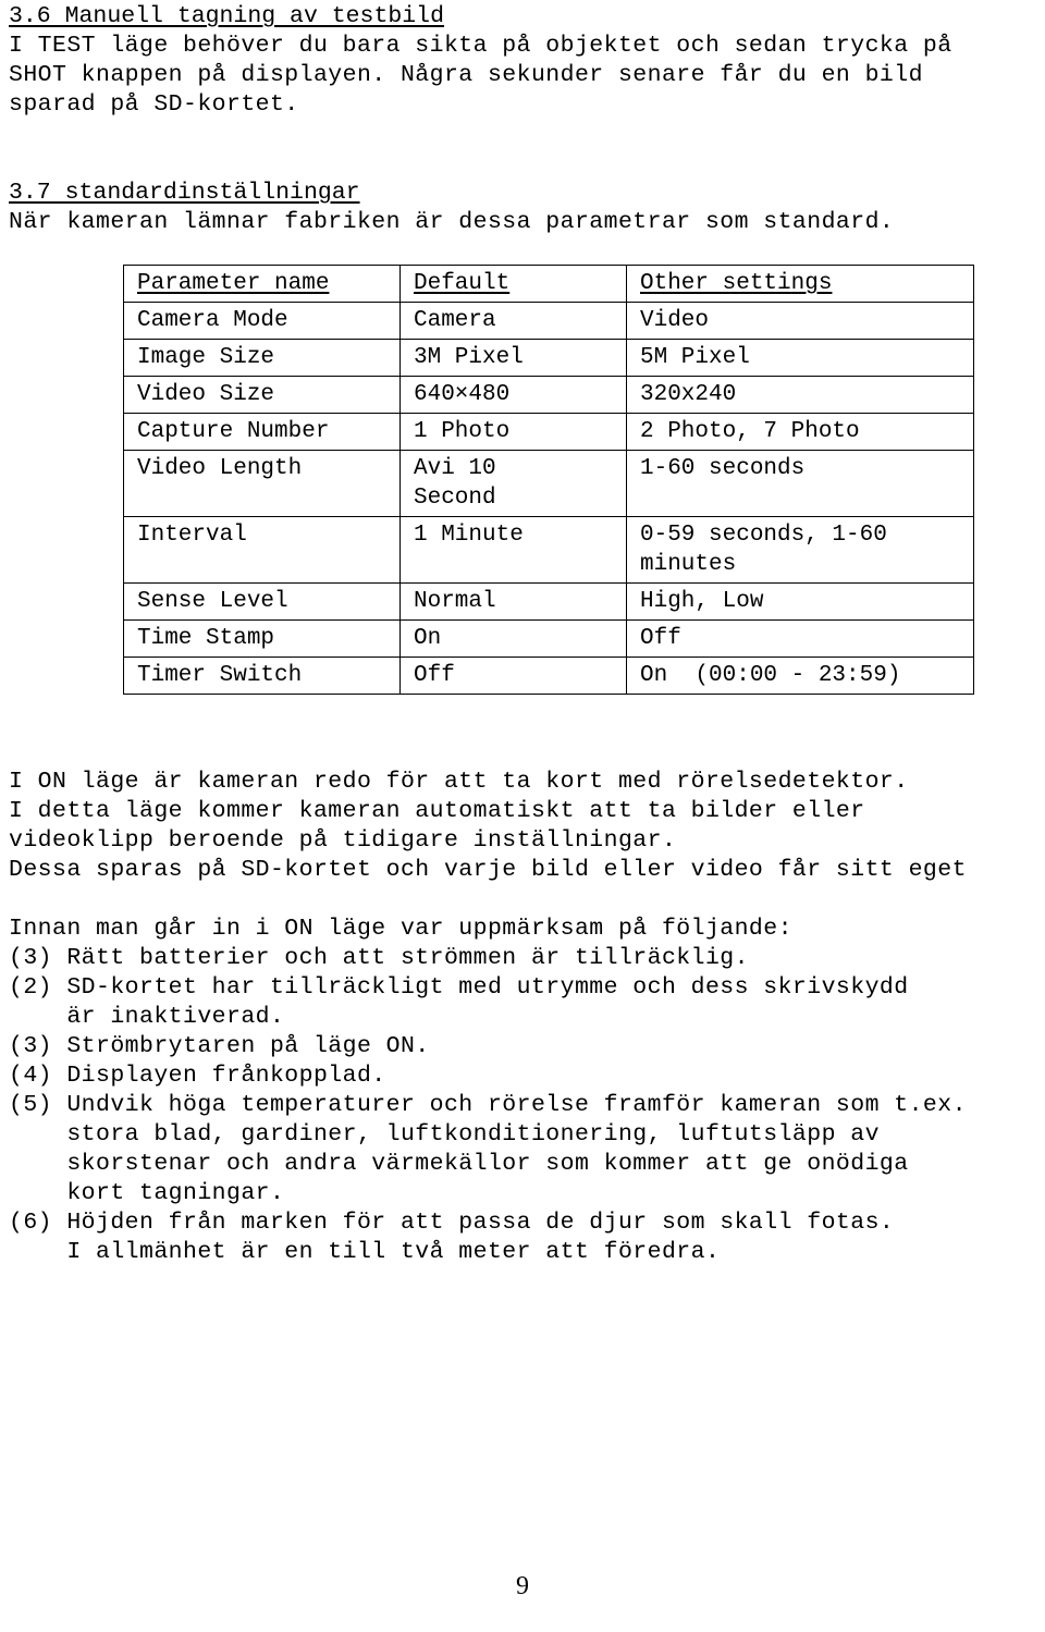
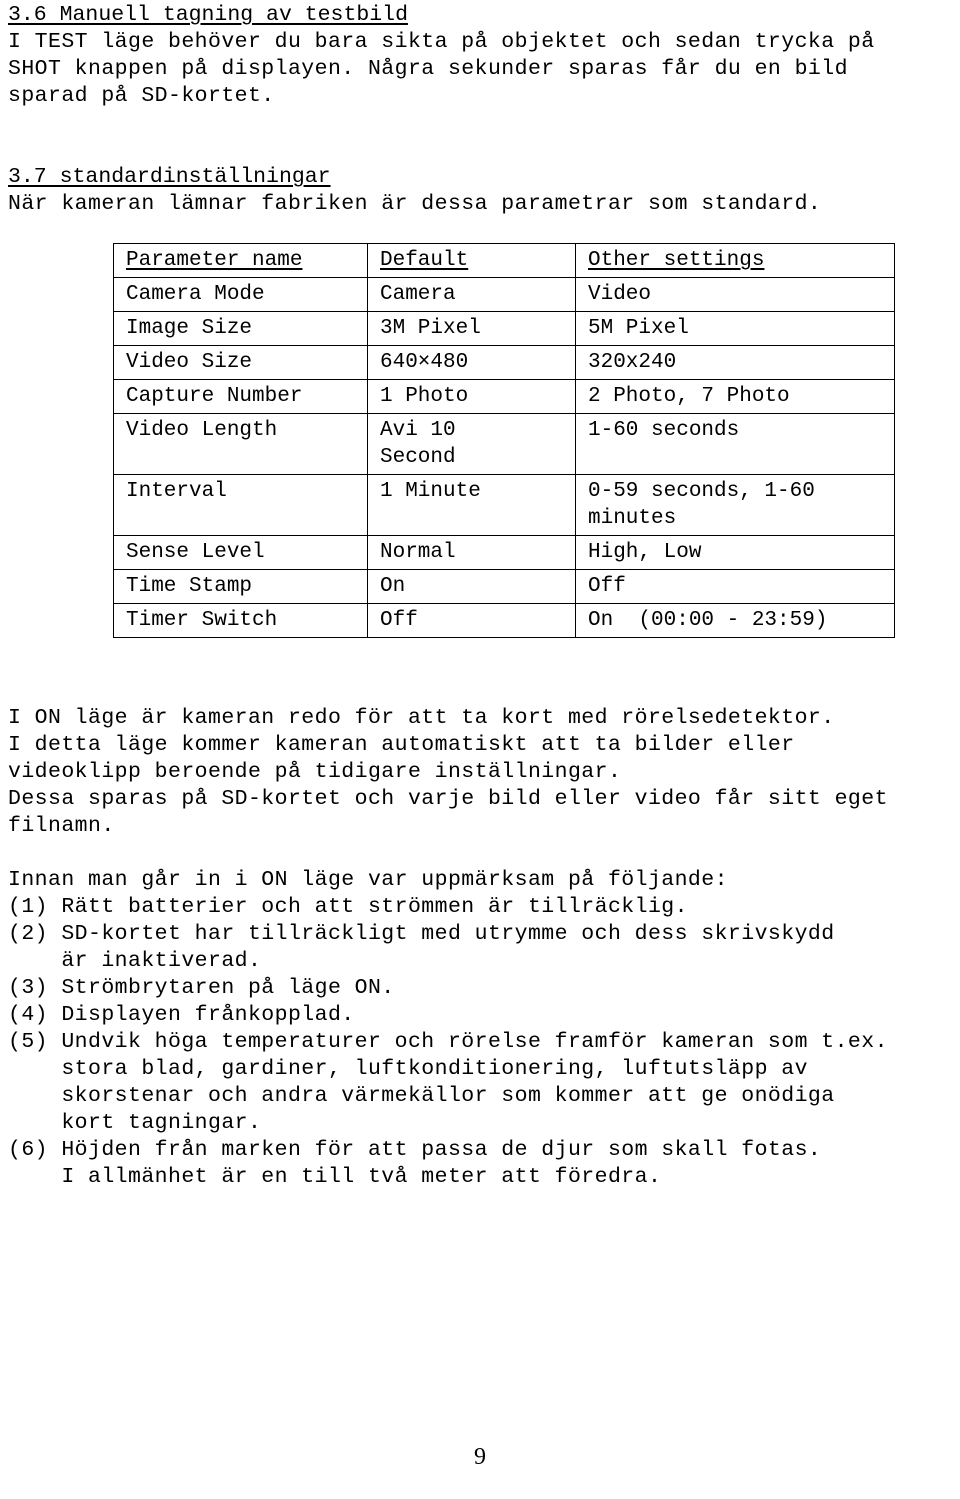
  3.6 Manuell tagning av testbild
  I TEST läge behöver du bara sikta på objektet och sedan trycka på
- SHOT knappen på displayen. Några sekunder senare får du en bild
+ SHOT knappen på displayen. Några sekunder sparas får du en bild
  sparad på SD-kortet.
  3.7 standardinställningar
  När kameran lämnar fabriken är dessa parametrar som standard.
  Parameter name	Default	Other settings
  Camera Mode	Camera	Video
  Image Size	3M Pixel	5M Pixel
  Video Size	640×480	320x240
  Capture Number	1 Photo	2 Photo, 7 Photo
  Video Length	Avi 10 Second	1-60 seconds
  Interval	1 Minute	0-59 seconds, 1-60 minutes
  Sense Level	Normal	High, Low
  Time Stamp	On	Off
  Timer Switch	Off	On (00:00 - 23:59)
  I ON läge är kameran redo för att ta kort med rörelsedetektor.
  I detta läge kommer kameran automatiskt att ta bilder eller
  videoklipp beroende på tidigare inställningar.
  Dessa sparas på SD-kortet och varje bild eller video får sitt eget
+ filnamn.
  Innan man går in i ON läge var uppmärksam på följande:
- (3) Rätt batterier och att strömmen är tillräcklig.
+ (1) Rätt batterier och att strömmen är tillräcklig.
  (2) SD-kortet har tillräckligt med utrymme och dess skrivskydd
  är inaktiverad.
  (3) Strömbrytaren på läge ON.
  (4) Displayen frånkopplad.
  (5) Undvik höga temperaturer och rörelse framför kameran som t.ex.
  stora blad, gardiner, luftkonditionering, luftutsläpp av
  skorstenar och andra värmekällor som kommer att ge onödiga
  kort tagningar.
  (6) Höjden från marken för att passa de djur som skall fotas.
  I allmänhet är en till två meter att föredra.
  9
